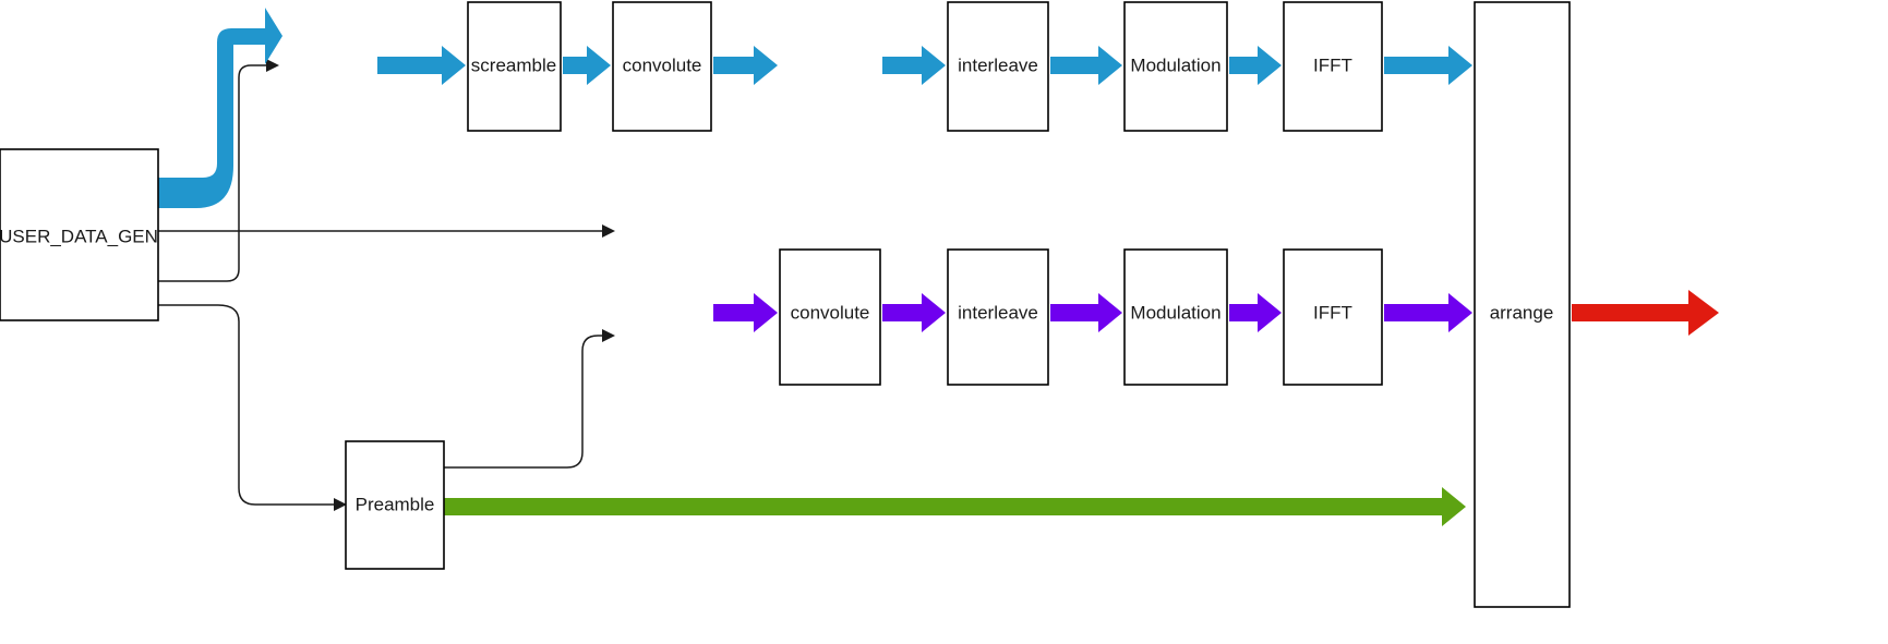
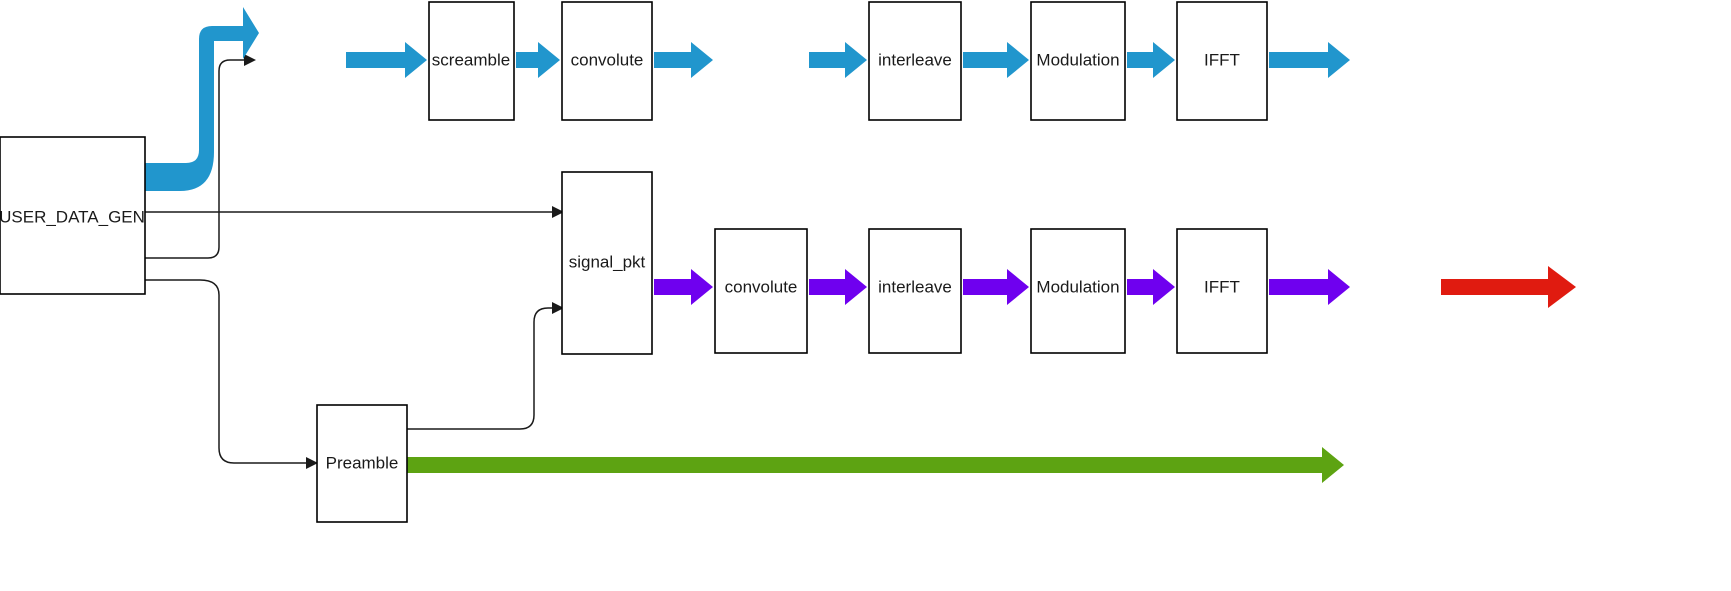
  USER_DATA_GEN
  screamble
  convolute
  interleave
  Modulation
  IFFT
+ signal_pkt
  convolute
  interleave
  Modulation
  IFFT
  Preamble
- arrange
